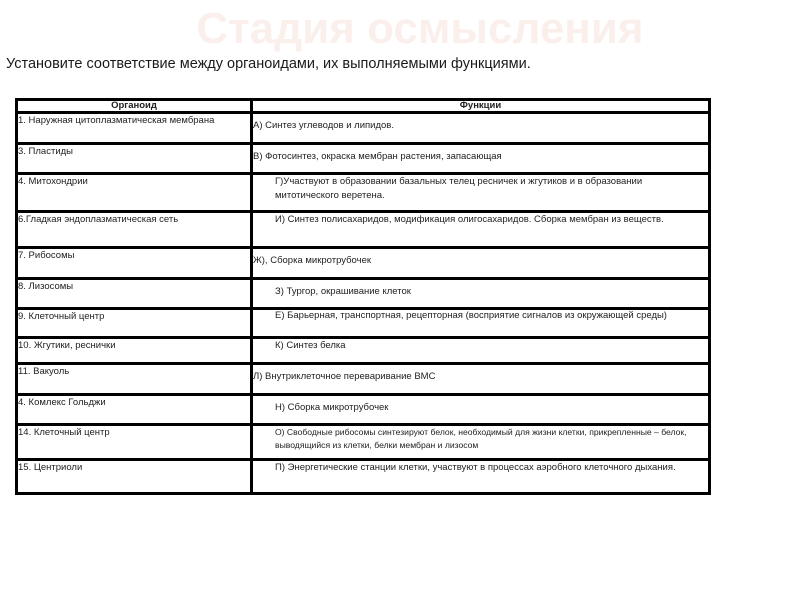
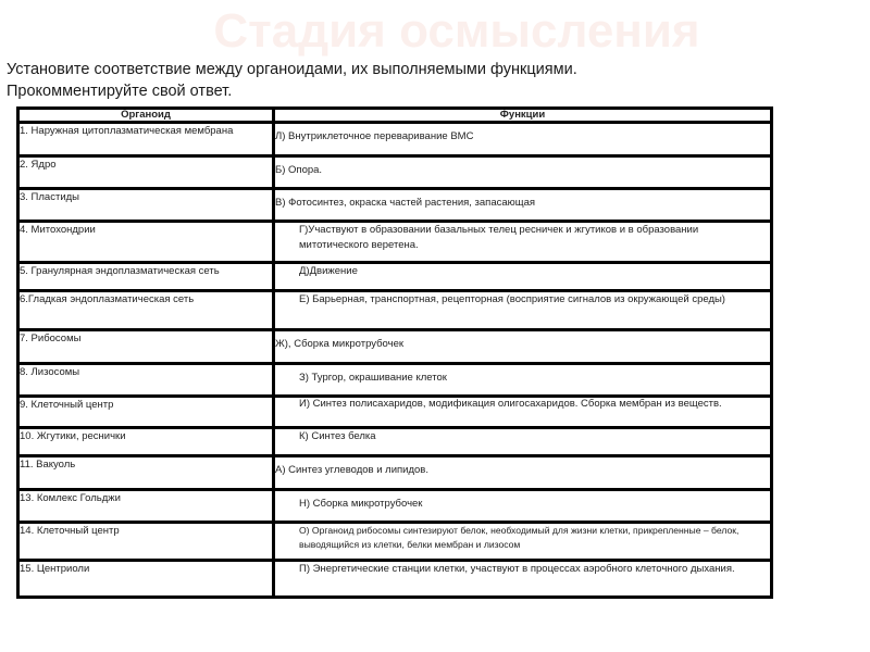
  Установите соответствие между органоидами, их выполняемыми функциями.
+ Прокомментируйте свой ответ.
  Органоид	Функции
- 1. Наружная цитоплазматическая мембрана	А) Синтез углеводов и липидов.
+ 1. Наружная цитоплазматическая мембрана	Л) Внутриклеточное переваривание ВМС
+ 2. Ядро	Б) Опора.
- 3. Пластиды	В) Фотосинтез, окраска мембран растения, запасающая
+ 3. Пластиды	В) Фотосинтез, окраска частей растения, запасающая
  4. Митохондрии	Г)Участвуют в образовании базальных телец ресничек и жгутиков и в образовании митотического веретена.
+ 5. Гранулярная эндоплазматическая сеть	Д)Движение
- 6.Гладкая эндоплазматическая сеть	И) Синтез полисахаридов, модификация олигосахаридов. Сборка мембран из веществ.
+ 6.Гладкая эндоплазматическая сеть	Е) Барьерная, транспортная, рецепторная (восприятие сигналов из окружающей среды)
  7. Рибосомы	Ж), Сборка микротрубочек
  8. Лизосомы	З) Тургор, окрашивание клеток
- 9. Клеточный центр	Е) Барьерная, транспортная, рецепторная (восприятие сигналов из окружающей среды)
+ 9. Клеточный центр	И) Синтез полисахаридов, модификация олигосахаридов. Сборка мембран из веществ.
  10. Жгутики, реснички	К) Синтез белка
- 11. Вакуоль	Л) Внутриклеточное переваривание ВМС
+ 11. Вакуоль	А) Синтез углеводов и липидов.
- 4. Комлекс Гольджи	Н) Сборка микротрубочек
+ 13. Комлекс Гольджи	Н) Сборка микротрубочек
- 14. Клеточный центр	О) Свободные рибосомы синтезируют белок, необходимый для жизни клетки, прикрепленные – белок, выводящийся из клетки, белки мембран и лизосом
+ 14. Клеточный центр	О) Органоид рибосомы синтезируют белок, необходимый для жизни клетки, прикрепленные – белок, выводящийся из клетки, белки мембран и лизосом
  15. Центриоли	П) Энергетические станции клетки, участвуют в процессах аэробного клеточного дыхания.
